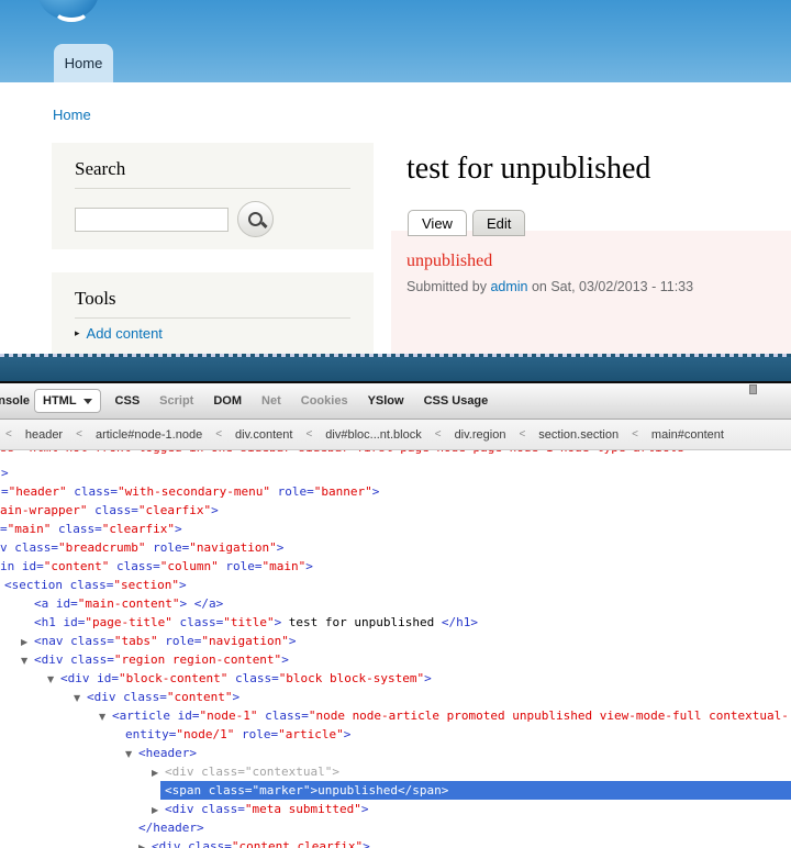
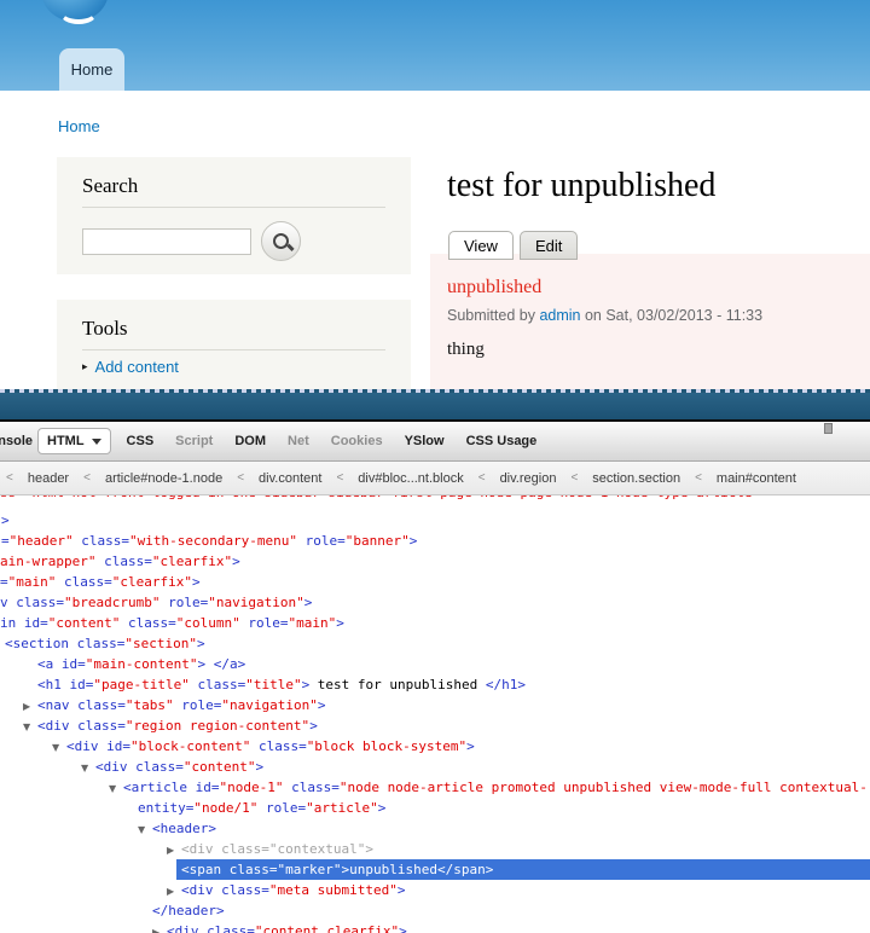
  Home
  Home
  Search
  Tools
  ▸
  Add content
  test for unpublished
  View
  Edit
  unpublished
  Submitted by admin on Sat, 03/02/2013 - 11:33
+ thing
  nsole
  HTML
  CSS
  Script
  DOM
  Net
  Cookies
  YSlow
  CSS Usage
  <
  header
  <
  article#node-1.node
  <
  div.content
  <
  div#bloc...nt.block
  <
  div.region
  <
  section.section
  <
  main#content
  >
  ="header" class="with-secondary-menu" role="banner">
  ain-wrapper" class="clearfix">
  ="main" class="clearfix">
  v class="breadcrumb" role="navigation">
  in id="content" class="column" role="main">
  <section class="section">
  <a id="main-content"> </a>
  <h1 id="page-title" class="title"> test for unpublished </h1>
  ▶ <nav class="tabs" role="navigation">
  ▼ <div class="region region-content">
  ▼ <div id="block-content" class="block block-system">
  ▼ <div class="content">
  ▼ <article id="node-1" class="node node-article promoted unpublished view-mode-full contextual-
  entity="node/1" role="article">
  ▼ <header>
  ▶ <div class="contextual">
  <span class="marker">unpublished</span>
  ▶ <div class="meta submitted">
  </header>
  <div class="content clearfix">
